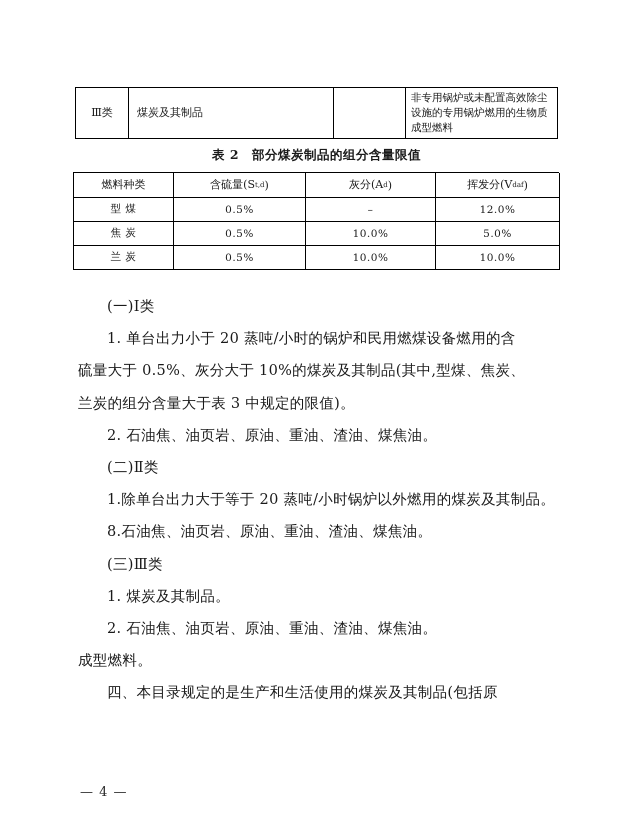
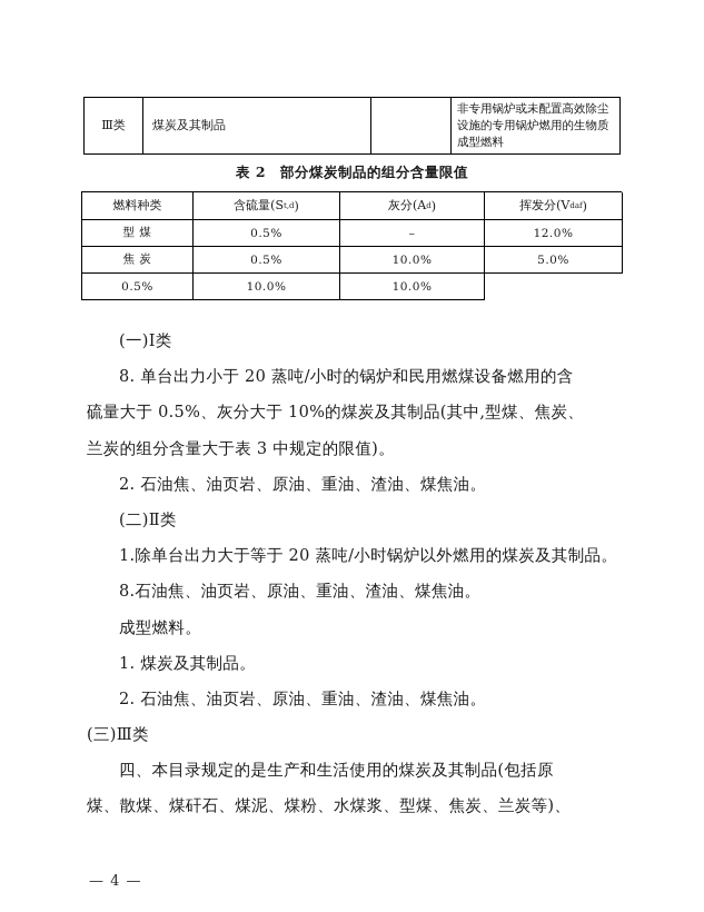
  Ⅲ类
  煤炭及其制品
  非专用锅炉或未配置高效除尘设施的专用锅炉燃用的生物质成型燃料
  表 2 部分煤炭制品的组分含量限值
  燃料种类
  含硫量(S
  t,d
  )
  灰分(A
  d
  )
  挥发分(V
  daf
  )
  型 煤
  0.5%
  –
  12.0%
  焦 炭
  0.5%
  10.0%
  5.0%
- 兰 炭
  0.5%
  10.0%
  10.0%
  (一)Ⅰ类
- 1. 单台出力小于 20 蒸吨/小时的锅炉和民用燃煤设备燃用的含
+ 8. 单台出力小于 20 蒸吨/小时的锅炉和民用燃煤设备燃用的含
  硫量大于 0.5%、灰分大于 10%的煤炭及其制品(其中,型煤、焦炭、
  兰炭的组分含量大于表 3 中规定的限值)。
  2. 石油焦、油页岩、原油、重油、渣油、煤焦油。
  (二)Ⅱ类
  1.除单台出力大于等于 20 蒸吨/小时锅炉以外燃用的煤炭及其制品。
  8.石油焦、油页岩、原油、重油、渣油、煤焦油。
- (三)Ⅲ类
+ 成型燃料。
  1. 煤炭及其制品。
  2. 石油焦、油页岩、原油、重油、渣油、煤焦油。
- 成型燃料。
+ (三)Ⅲ类
  四、本目录规定的是生产和生活使用的煤炭及其制品(包括原
+ 煤、散煤、煤矸石、煤泥、煤粉、水煤浆、型煤、焦炭、兰炭等)、
  — 4 —
